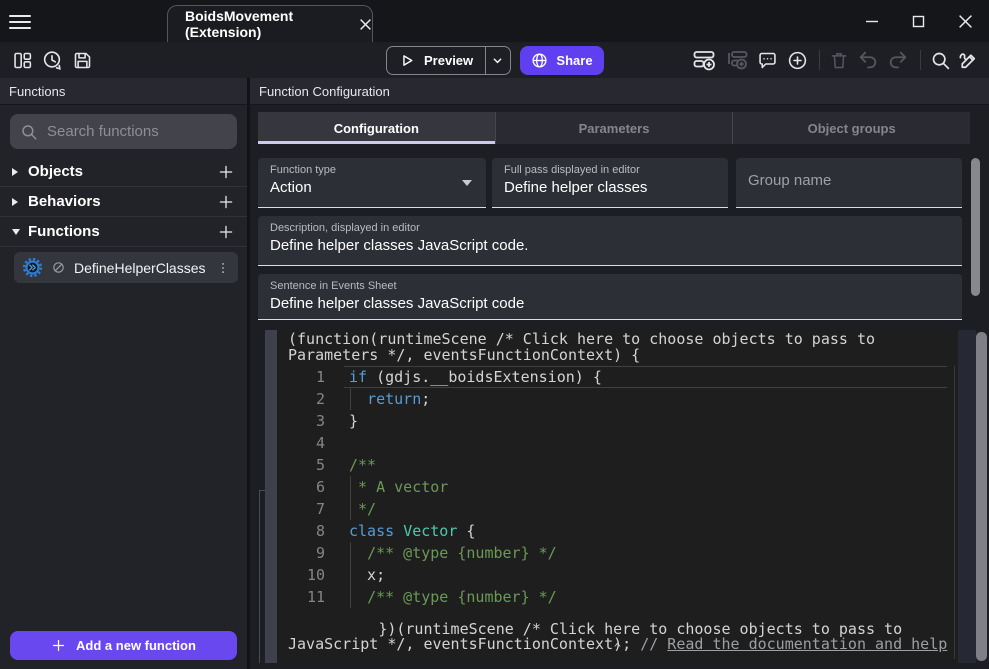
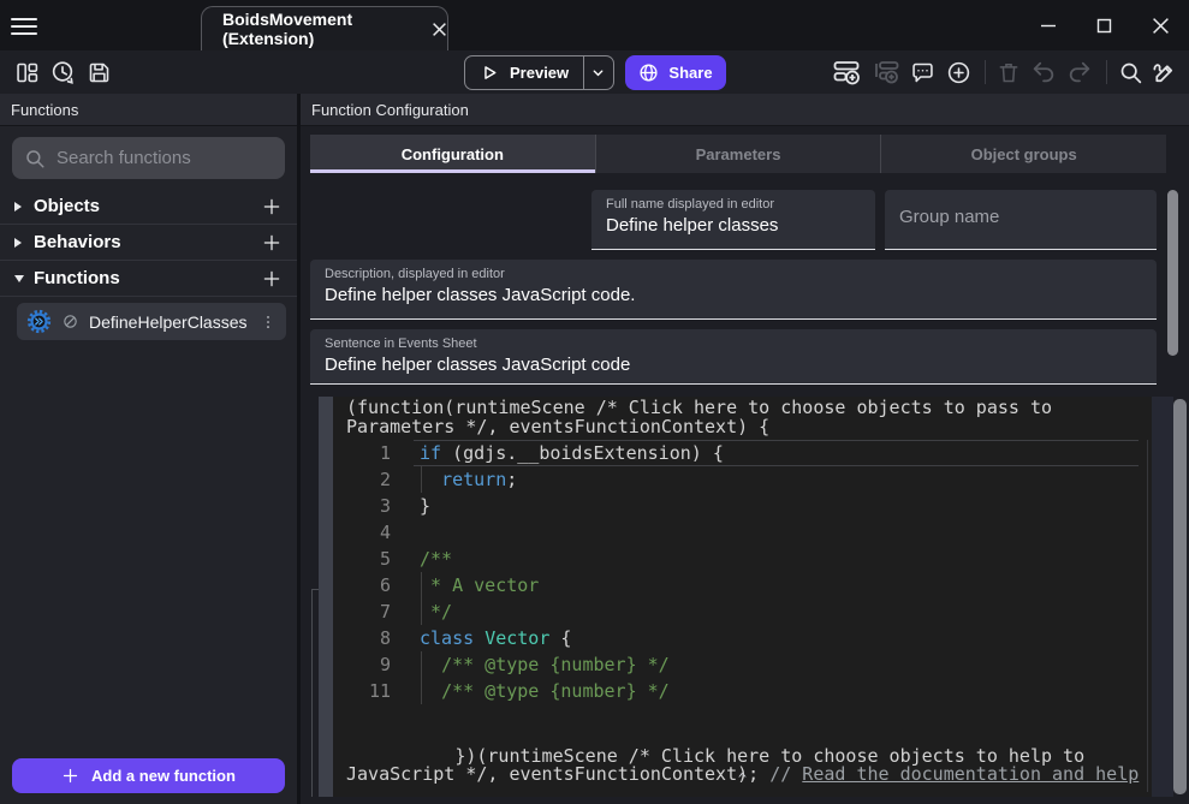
  BoidsMovement (Extension)
  Preview
  Share
  Functions
  Search functions
  Objects
  Behaviors
  Functions
  DefineHelperClasses
  Add a new function
  Function Configuration
  Configuration
  Parameters
  Object groups
- Function type
- Action
- Full pass displayed in editor
+ Full name displayed in editor
  Define helper classes
  Group name
  Description, displayed in editor
  Define helper classes JavaScript code.
  Sentence in Events Sheet
  Define helper classes JavaScript code
  (function(runtimeScene /* Click here to choose objects to pass to Parameters */, eventsFunctionContext) {
  1
  if
  (gdjs.__boidsExtension) {
  2
  return
  ;
  3
  }
  4
  5
  /**
  6
  * A vector
  7
  */
  8
  class
  Vector
  {
  9
  /** @type {number} */
- 10
- x;
  11
  /** @type {number} */
- })(runtimeScene /* Click here to choose objects to pass to JavaScript */, eventsFunctionContext); // Read the documentation and help
+ })(runtimeScene /* Click here to choose objects to help to JavaScript */, eventsFunctionContext); // Read the documentation and help
  ^
